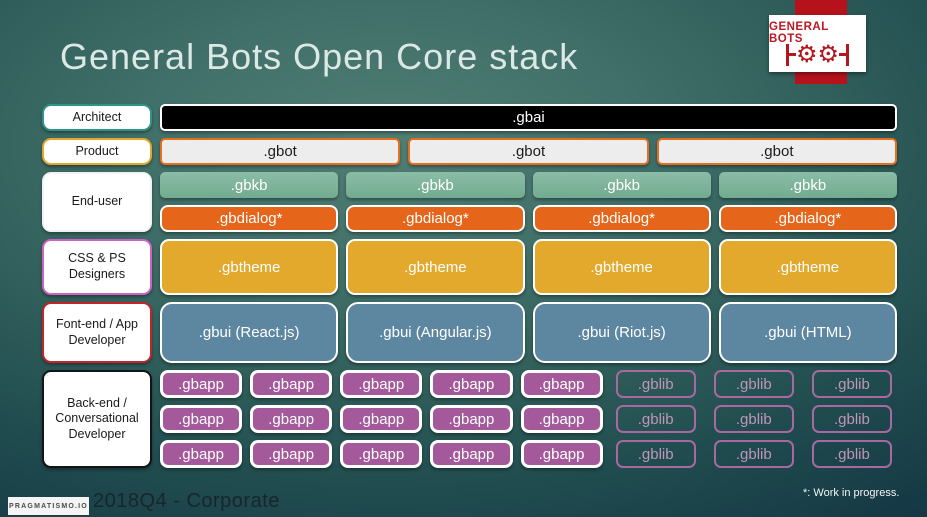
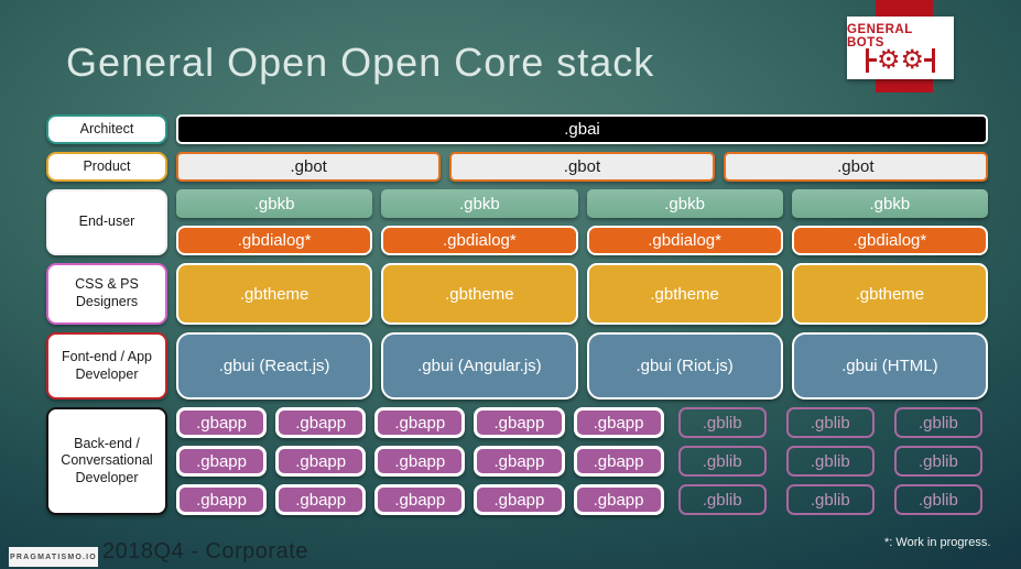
- General Bots Open Core stack
+ General Open Open Core stack
  GENERAL BOTS
  ⚙
  ⚙
  Architect
  Product
  End-user
  CSS & PS Designers
  Font-end / App Developer
  Back-end / Conversational Developer
  .gbai
  .gbot
  .gbot
  .gbot
  .gbkb
  .gbkb
  .gbkb
  .gbkb
  .gbdialog*
  .gbdialog*
  .gbdialog*
  .gbdialog*
  .gbtheme
  .gbtheme
  .gbtheme
  .gbtheme
  .gbui (React.js)
  .gbui (Angular.js)
  .gbui (Riot.js)
  .gbui (HTML)
  .gbapp
  .gbapp
  .gbapp
  .gbapp
  .gbapp
  .gblib
  .gblib
  .gblib
  .gbapp
  .gbapp
  .gbapp
  .gbapp
  .gbapp
  .gblib
  .gblib
  .gblib
  .gbapp
  .gbapp
  .gbapp
  .gbapp
  .gbapp
  .gblib
  .gblib
  .gblib
  2018Q4 - Corporate
  *: Work in progress.
